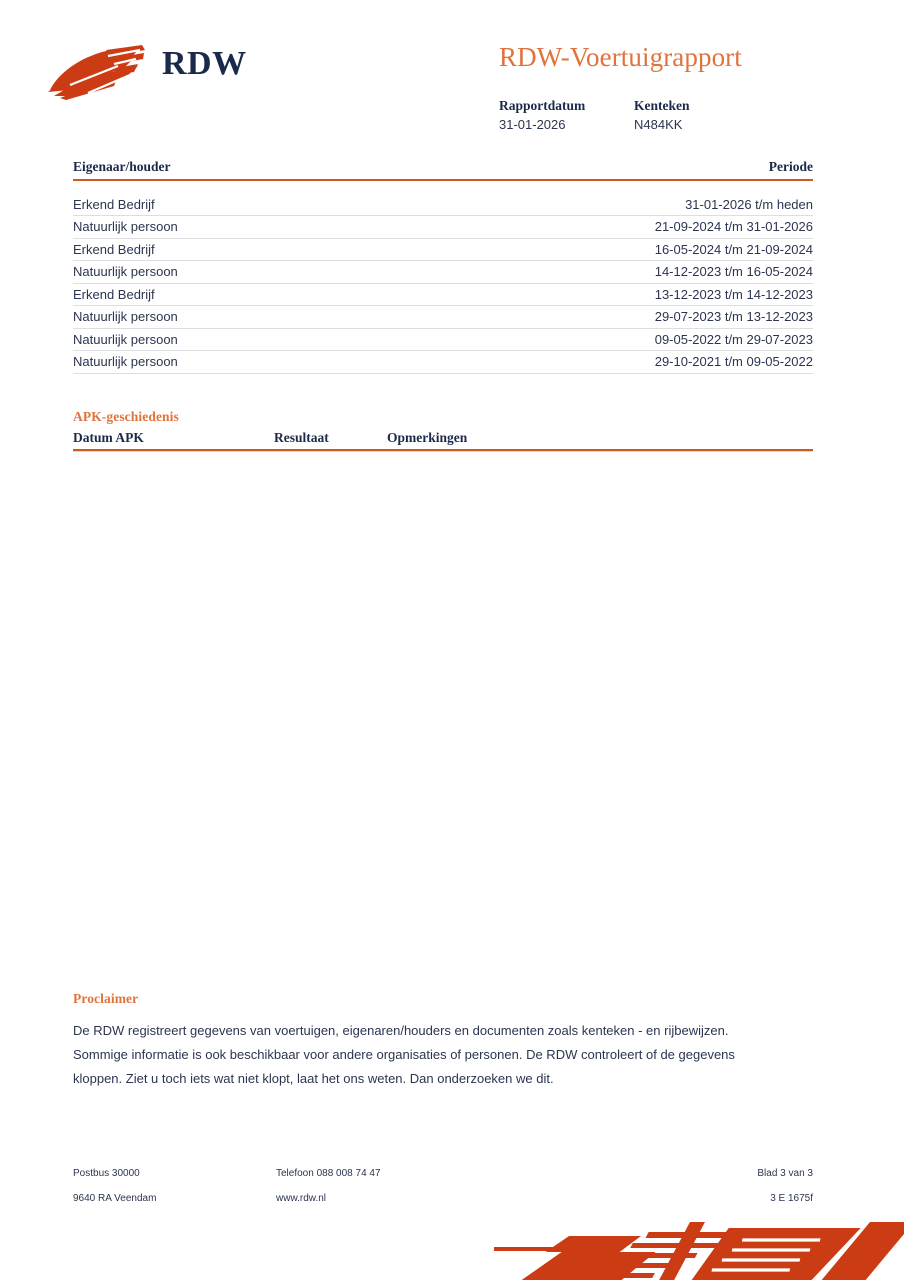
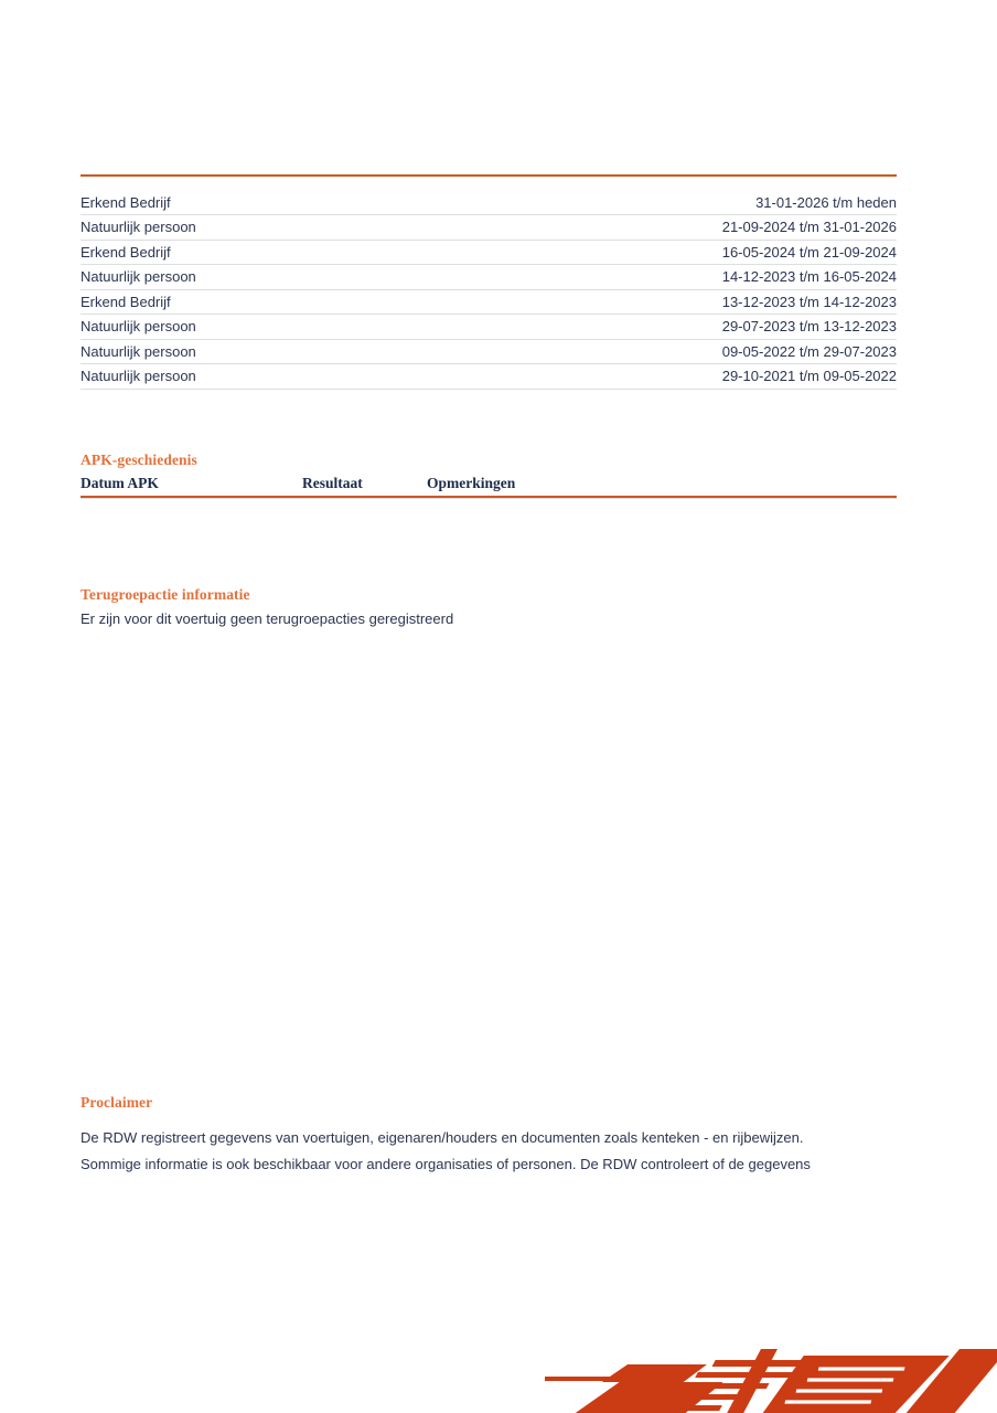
- RDW
- RDW-Voertuigrapport
- Rapportdatum
- 31-01-2026
- Kenteken
- N484KK
- Eigenaar/houder
- Periode
  Erkend Bedrijf
  31-01-2026 t/m heden
  Natuurlijk persoon
  21-09-2024 t/m 31-01-2026
  Erkend Bedrijf
  16-05-2024 t/m 21-09-2024
  Natuurlijk persoon
  14-12-2023 t/m 16-05-2024
  Erkend Bedrijf
  13-12-2023 t/m 14-12-2023
  Natuurlijk persoon
  29-07-2023 t/m 13-12-2023
  Natuurlijk persoon
  09-05-2022 t/m 29-07-2023
  Natuurlijk persoon
  29-10-2021 t/m 09-05-2022
  APK-geschiedenis
  Datum APK
  Resultaat
  Opmerkingen
+ Terugroepactie informatie
+ Er zijn voor dit voertuig geen terugroepacties geregistreerd
  Proclaimer
  De RDW registreert gegevens van voertuigen, eigenaren/houders en documenten zoals kenteken - en rijbewijzen.
  Sommige informatie is ook beschikbaar voor andere organisaties of personen. De RDW controleert of de gegevens
- kloppen. Ziet u toch iets wat niet klopt, laat het ons weten. Dan onderzoeken we dit.
- Postbus 30000
- Telefoon 088 008 74 47
- Blad 3 van 3
- 9640 RA Veendam
- www.rdw.nl
- 3 E 1675f
